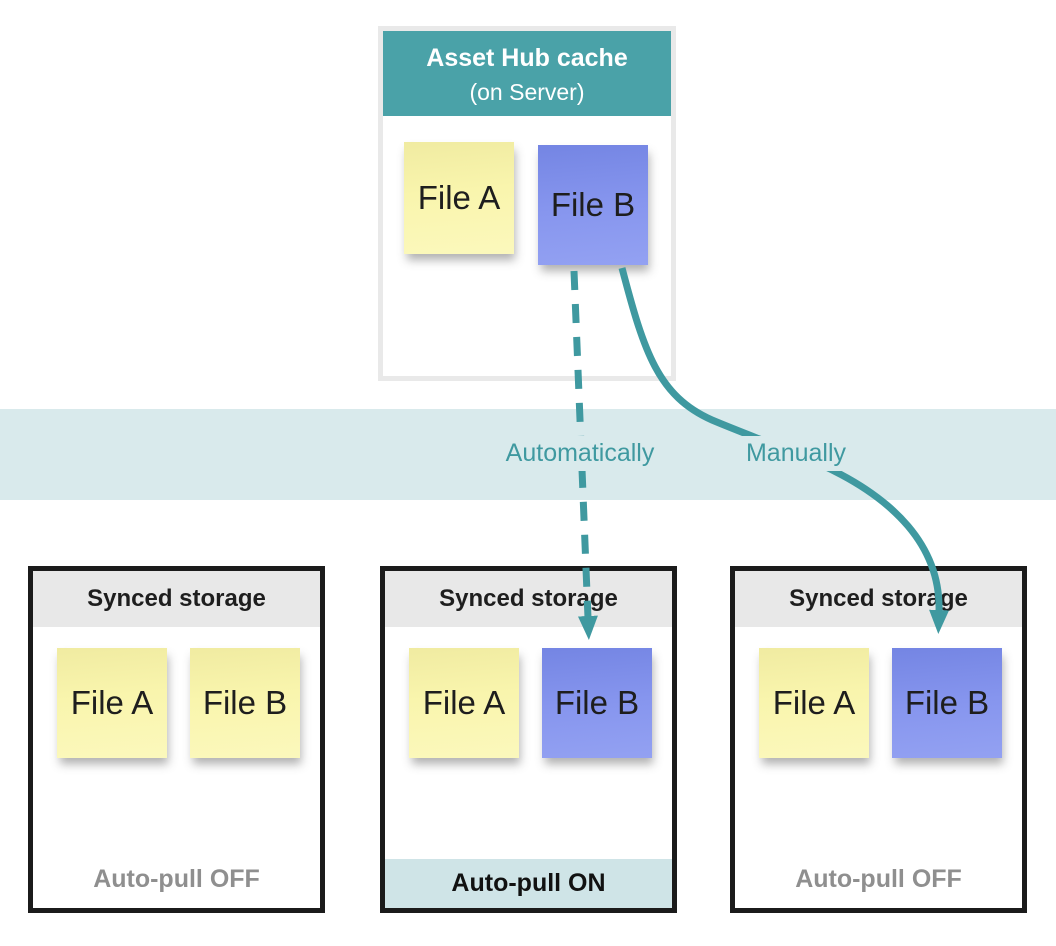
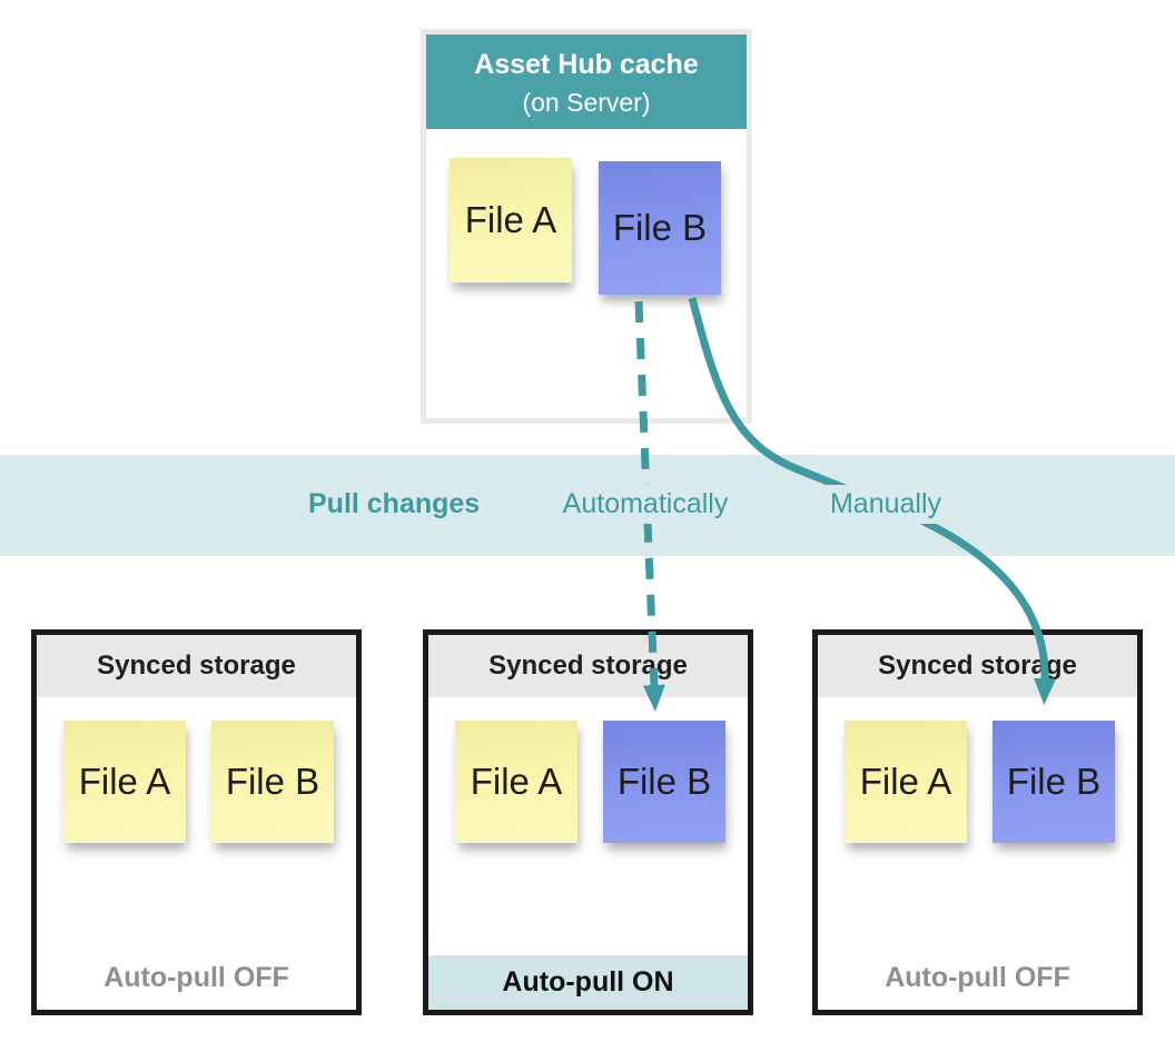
  Asset Hub cache
  (on Server)
  File A
  File B
+ Pull changes
  Automatically
  Manually
  Synced storage
  File A
  File B
  Auto-pull OFF
  Synced storage
  File A
  File B
  Auto-pull ON
  Synced storage
  File A
  File B
  Auto-pull OFF
